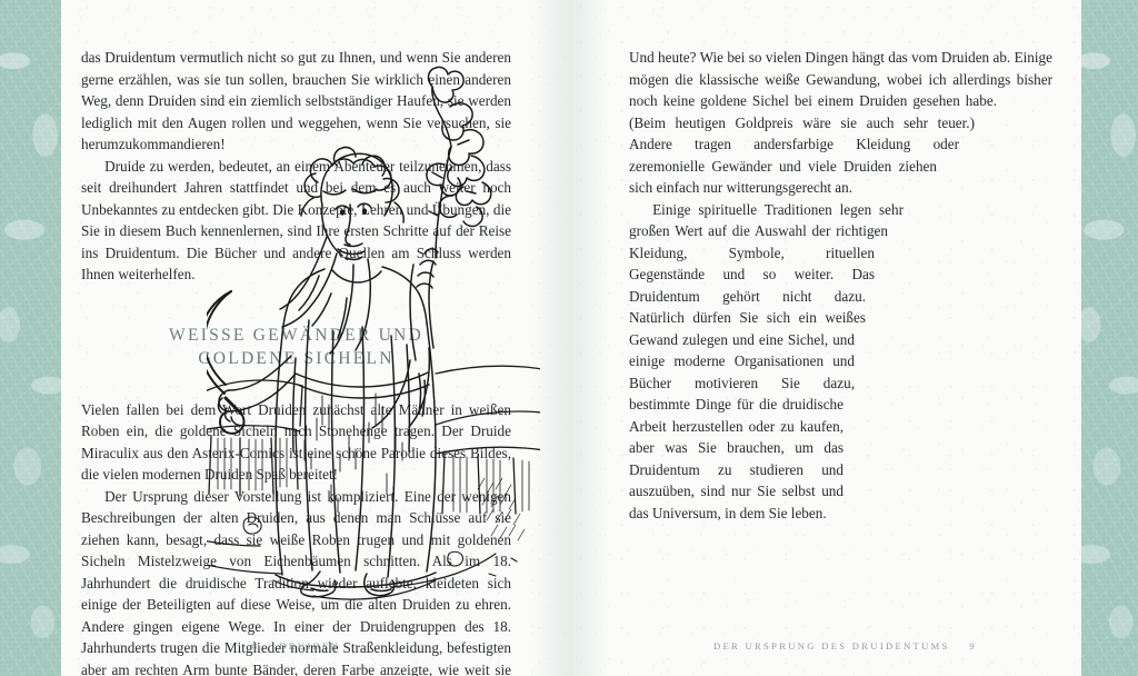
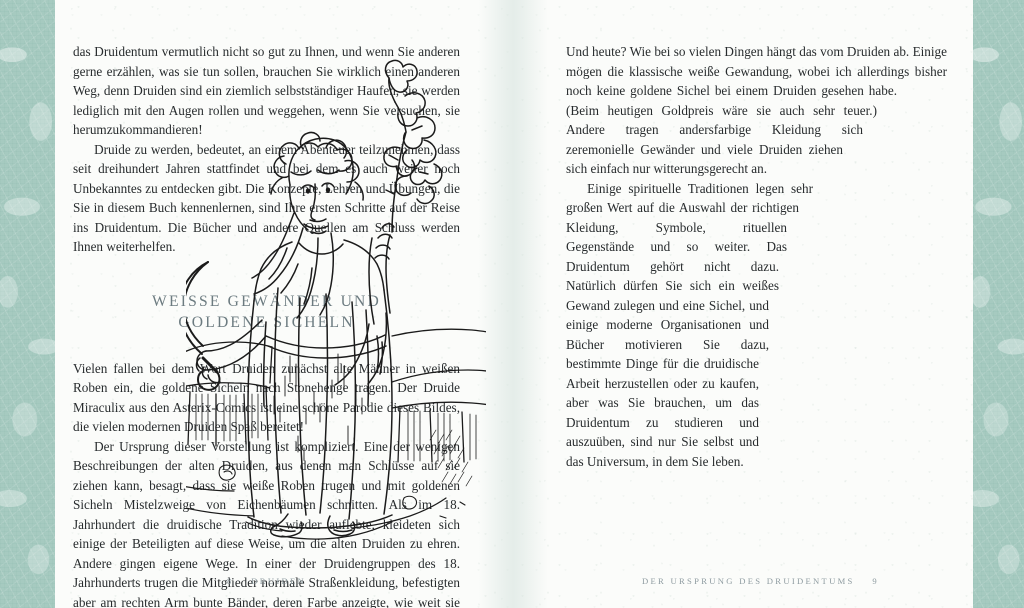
  das Druidentum vermutlich nicht so gut zu Ihnen, und wenn Sie anderen gerne erzählen, was sie tun sollen, brauchen Sie wirklich einen anderen Weg, denn Druiden sind ein ziemlich selbstständiger Haufen,ie werden lediglich mit den Augen rollen und weggehen, wenn Sie vesucen, sie herumzukommandieren!
  Druide zu werden, bedeutet, an einem Abenteer teilzunehen, dass seit dreihundert Jahren stattfindet und bei dem auch weier noch Unbekanntes zu entdecken gibt. Dieonzept,ehren und Übungen, die Sie in diesem Buch kennenlernen, sind Ire ersten Schritte auf der Reise ins Druidentum. Die Bücher und andereullen am Schluss werden Ihnen weiterhelfen.
  WEISSE GEWNDER UND
  GOLDENE SICHELN
  Vielen fallen bei dem Wt Driden zunächst alte Männer in weißen Roben ein, die golden Sicheln nach Stonehnge tragen. Der Druide Miraculix aus den Aseri-Cois it eine schöne Parodie dses Bildes, die vielen modernenuide Spaß bereitet!
  Der Ursprung dieser Vorstellung istompliziert. Eine deenen Beschreibungen der altenruien,us denen man Schüsse auf sie ziehen kann, besagt, dass sie weiße Robenruge und mit goldenen Sicheln Mistelzweige von Eihenbäumen schnitten. Als im 18. Jahrhundert die druidische Traitin wider auflee, kleideten sich einige der Beteiligten auf diese Weise, um die alten Druiden zu ehren. Andere gingen eigene Wege. In einer der Druidengruppen des 18. Jahrhunderts trugen die Mitglieder normale Straßenkleidung, befestigten aber am rechten Arm bunte Bänder, deren Farbe anzeigte, wie weit sie
  8 DRUIDEN
- Und heute? Wie bei so vielen Dingen hängt das vom Druiden ab. Einige mögen die klassische weiße Gewandung, wobei ich allerdings bisher noch keine goldene Sichel bei einem Druiden gesehen habe. (Beim heutigen Goldpreis wäre sie auch sehr teuer.) Andere tragen andersfarbige Kleidung oder zeremonielle Gewänder und viele Druiden ziehen sich einfach nur witterungsgerecht an.
+ Und heute? Wie bei so vielen Dingen hängt das vom Druiden ab. Einige mögen die klassische weiße Gewandung, wobei ich allerdings bisher noch keine goldene Sichel bei einem Druiden gesehen habe. (Beim heutigen Goldpreis wäre sie auch sehr teuer.) Andere tragen andersfarbige Kleidung sich zeremonielle Gewänder und viele Druiden ziehen sich einfach nur witterungsgerecht an.
  Einige spirituelle Traditionen legen sehr großen Wert auf die Auswahl der richtigen Kleidung, Symbole, rituellen Gegenstände und so weiter. Das Druidentum gehört nicht dazu. Natürlich dürfen Sie sich ein weißes Gewand zulegen und eine Sichel, und einige moderne Organisationen und Bücher motivieren Sie dazu, bestimmte Dinge für die druidische Arbeit herzustellen oder zu kaufen, aber was Sie brauchen, um das Druidentum zu studieren und auszuüben, sind nur Sie selbst und das Universum, in dem Sie leben.
  DER URSPRUNG DES DRUIDENTUMS 9
